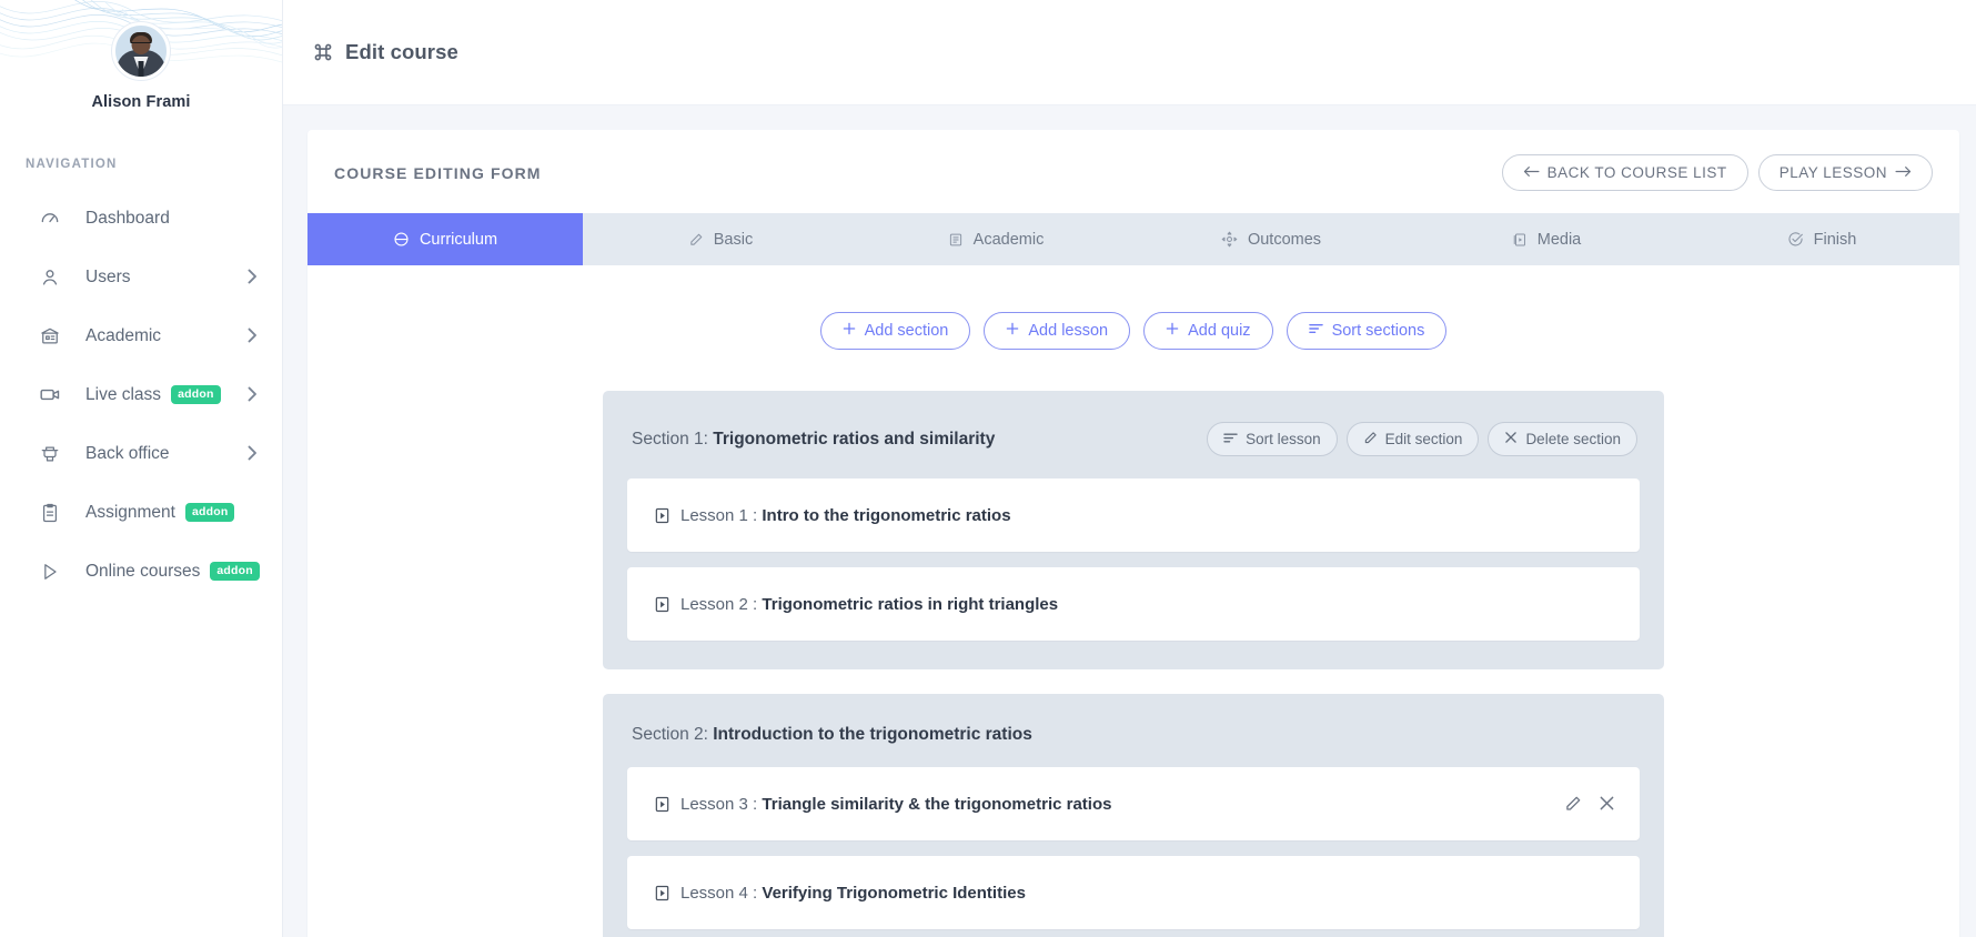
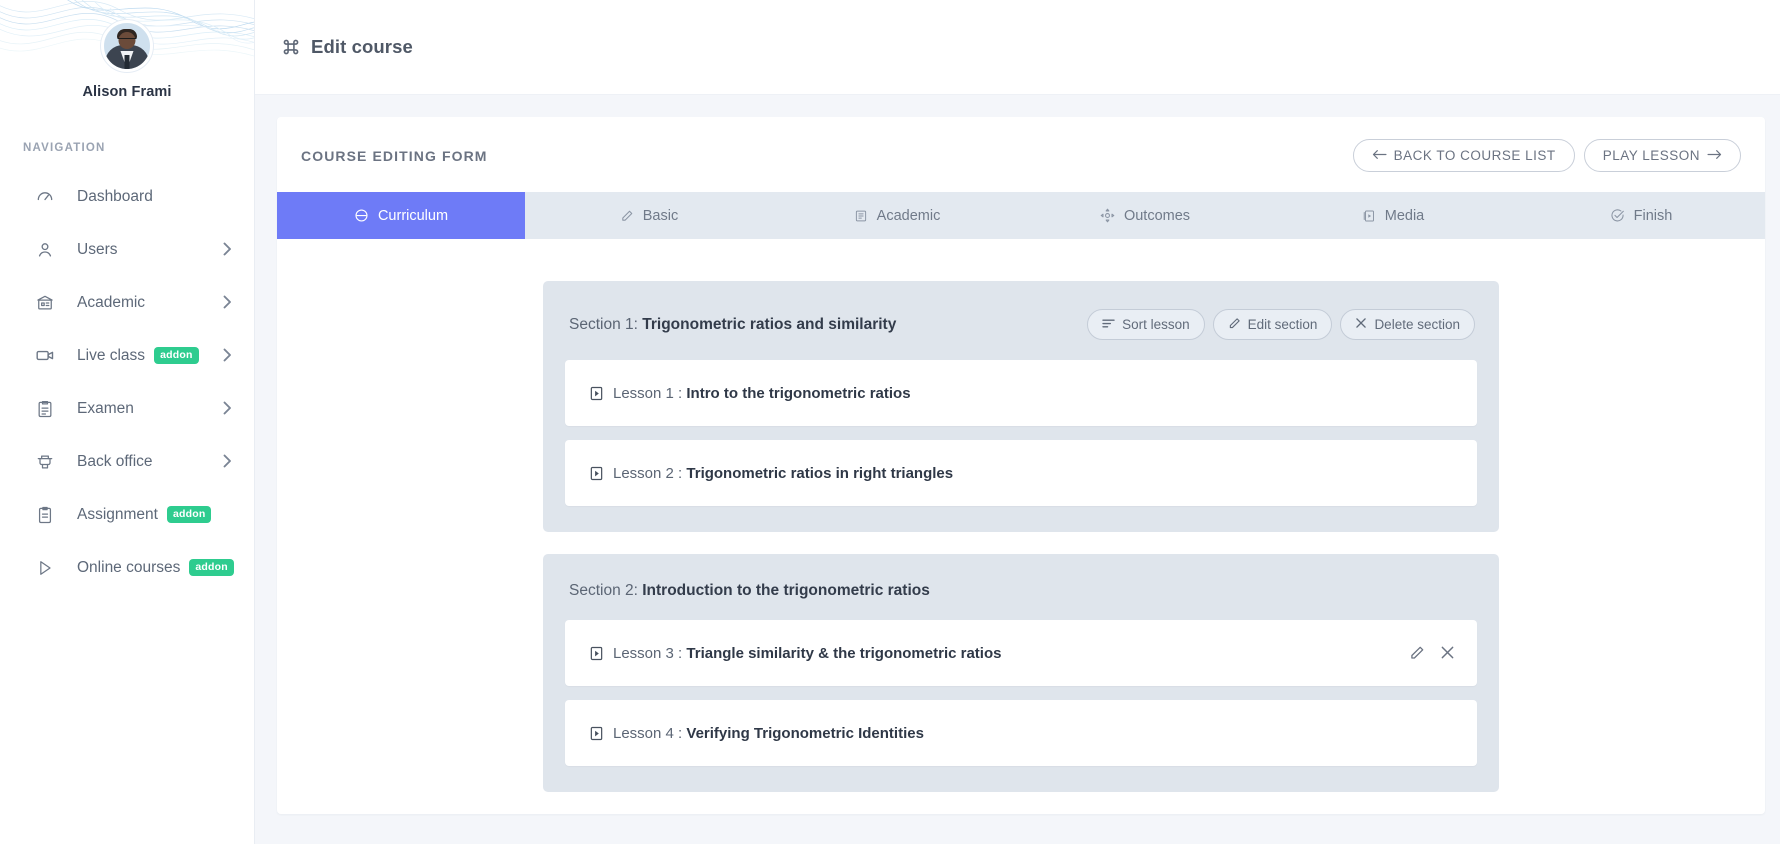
  Alison Frami
  NAVIGATION
  Dashboard
  Users
  Academic
  Live class
  addon
+ Examen
  Back office
  Assignment
  addon
  Online courses
  addon
  Edit course
  COURSE EDITING FORM
  BACK TO COURSE LIST
  PLAY LESSON
  Curriculum
  Basic
  Academic
  Outcomes
  Media
  Finish
- Add section
- Add lesson
- Add quiz
- Sort sections
  Section 1: Trigonometric ratios and similarity
  Sort lesson
  Edit section
  Delete section
  Lesson 1 : Intro to the trigonometric ratios
  Lesson 2 : Trigonometric ratios in right triangles
  Section 2: Introduction to the trigonometric ratios
  Lesson 3 : Triangle similarity & the trigonometric ratios
  Lesson 4 : Verifying Trigonometric Identities
